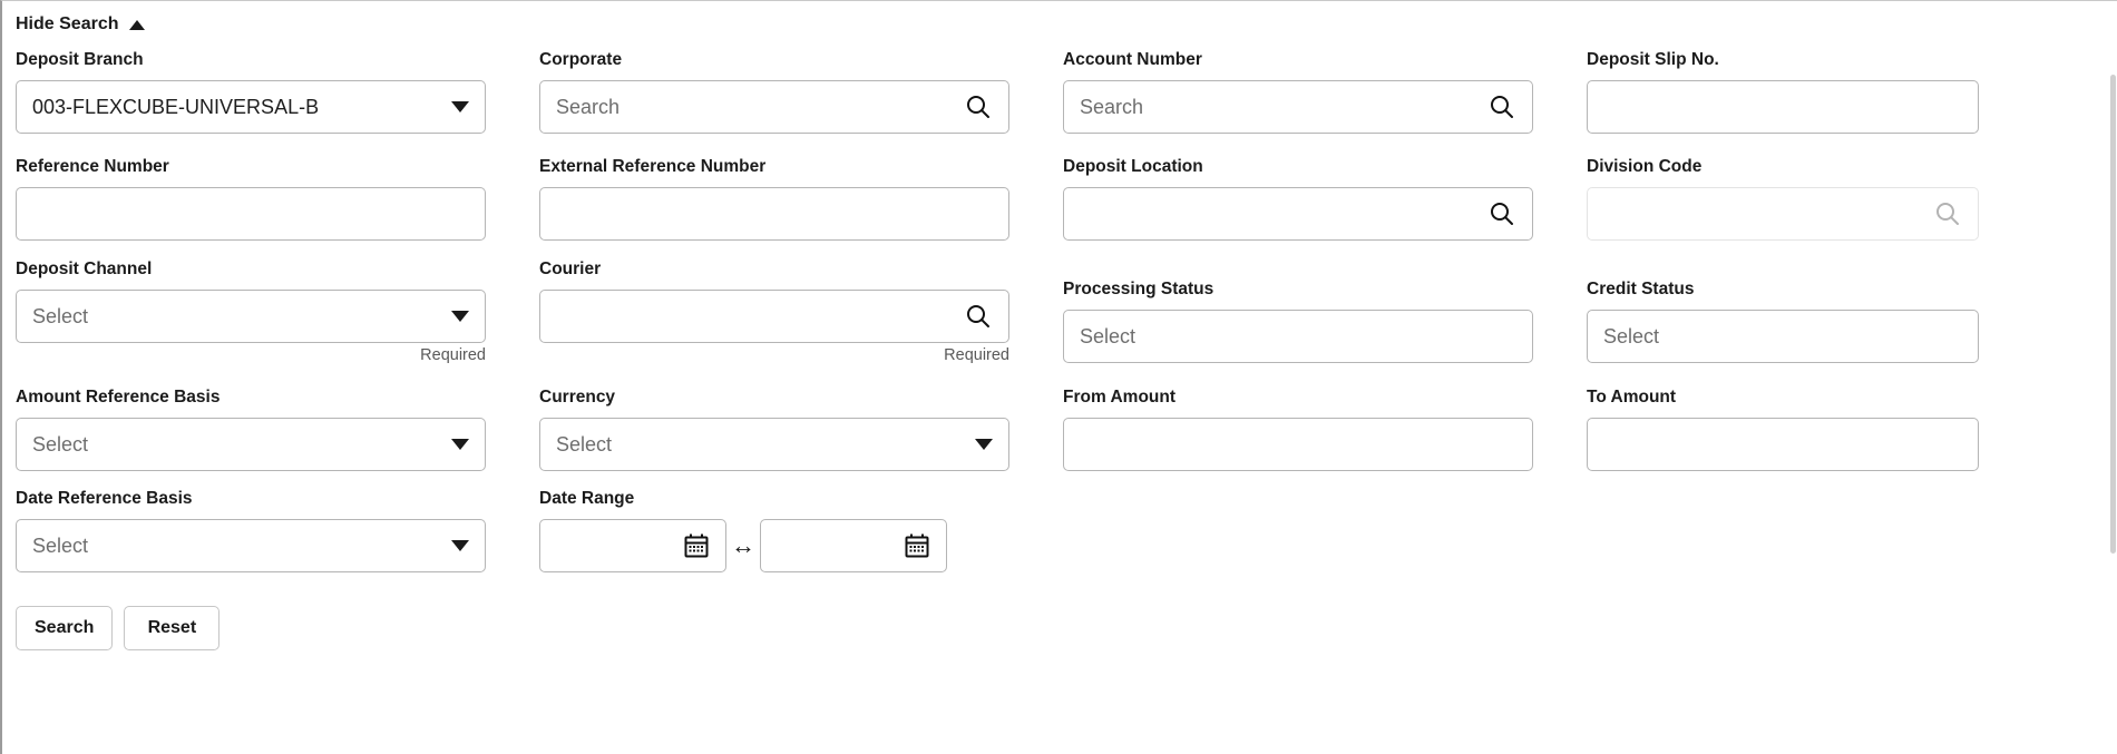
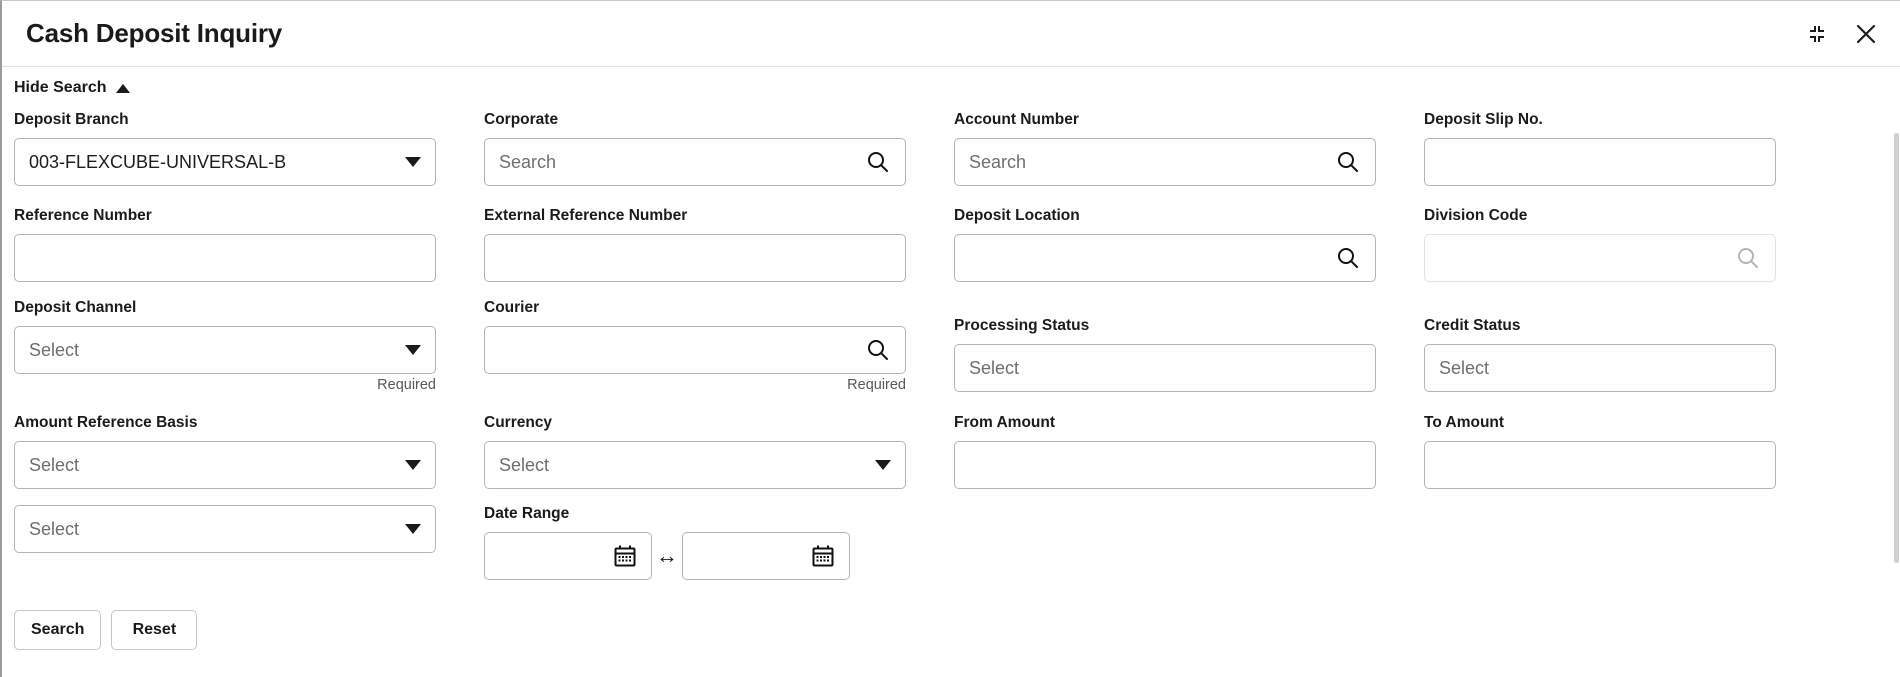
+ Cash Deposit Inquiry
  Hide Search
  Deposit Branch
  003-FLEXCUBE-UNIVERSAL-B
  Corporate
  Search
  Account Number
  Search
  Deposit Slip No.
  Reference Number
  External Reference Number
  Deposit Location
  Division Code
  Deposit Channel
  Select
  Required
  Courier
  Required
  Processing Status
  Select
  Credit Status
  Select
  Amount Reference Basis
  Select
  Currency
  Select
  From Amount
  To Amount
- Date Reference Basis
  Select
  Date Range
  ↔
  Search
  Reset
